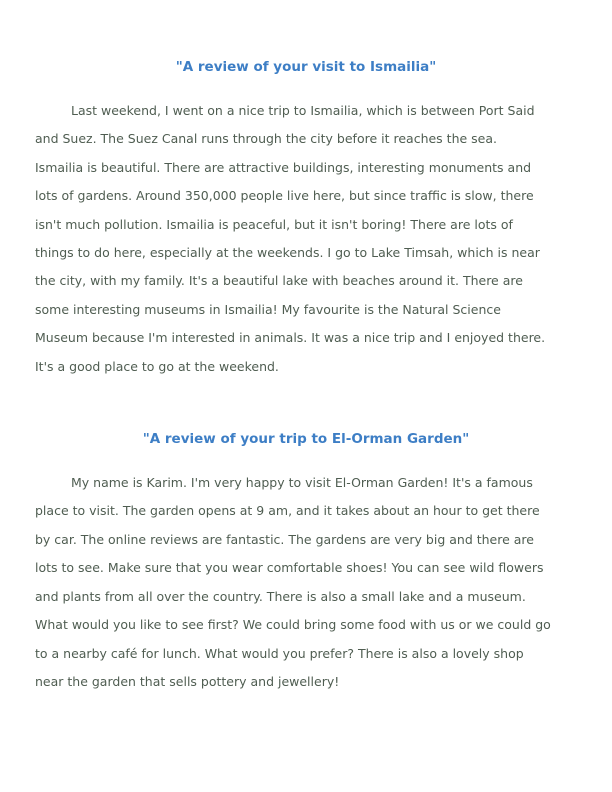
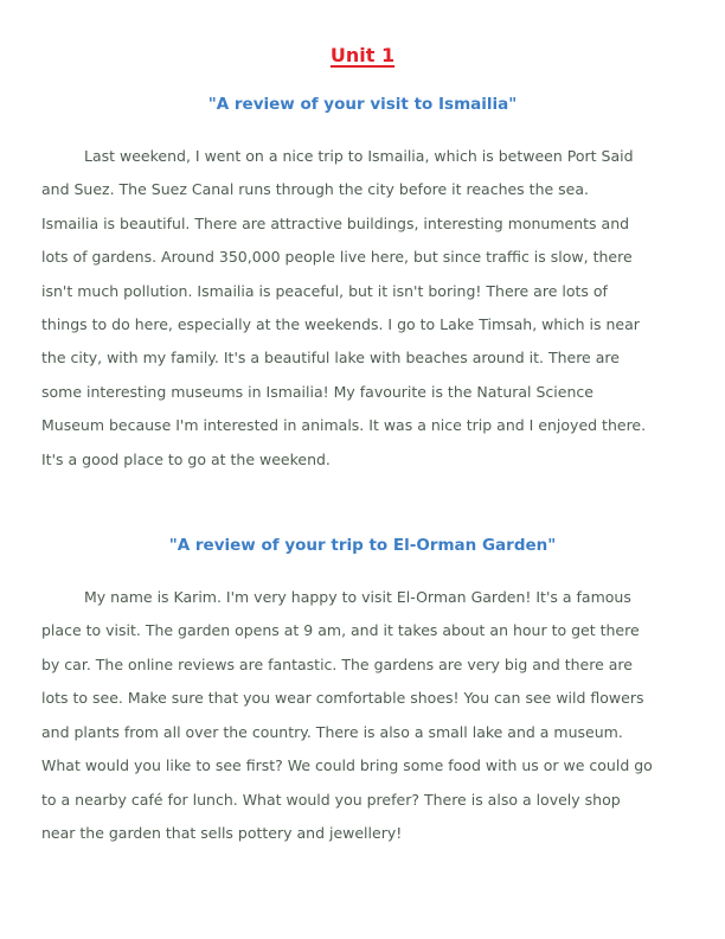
+ Unit 1
  "A review of your visit to Ismailia"
  Last weekend, I went on a nice trip to Ismailia, which is between Port Said
  and Suez. The Suez Canal runs through the city before it reaches the sea.
  Ismailia is beautiful. There are attractive buildings, interesting monuments and
  lots of gardens. Around 350,000 people live here, but since traffic is slow, there
  isn't much pollution. Ismailia is peaceful, but it isn't boring! There are lots of
  things to do here, especially at the weekends. I go to Lake Timsah, which is near
  the city, with my family. It's a beautiful lake with beaches around it. There are
  some interesting museums in Ismailia! My favourite is the Natural Science
  Museum because I'm interested in animals. It was a nice trip and I enjoyed there.
  It's a good place to go at the weekend.
  "A review of your trip to El-Orman Garden"
  My name is Karim. I'm very happy to visit El-Orman Garden! It's a famous
  place to visit. The garden opens at 9 am, and it takes about an hour to get there
  by car. The online reviews are fantastic. The gardens are very big and there are
  lots to see. Make sure that you wear comfortable shoes! You can see wild flowers
  and plants from all over the country. There is also a small lake and a museum.
  What would you like to see first? We could bring some food with us or we could go
  to a nearby café for lunch. What would you prefer? There is also a lovely shop
  near the garden that sells pottery and jewellery!
